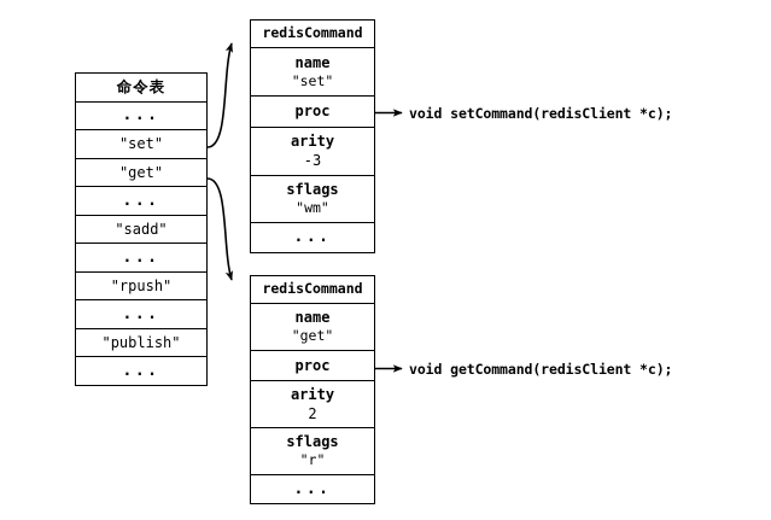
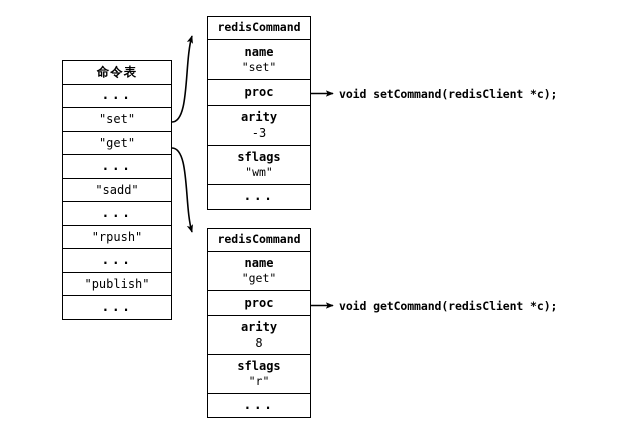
  命令表
  ...
  "set"
  "get"
  ...
  "sadd"
  ...
  "rpush"
  ...
  "publish"
  ...
  redisCommand
  name
  "set"
  proc
  arity
  -3
  sflags
  "wm"
  ...
  redisCommand
  name
  "get"
  proc
  arity
- 2
+ 8
  sflags
  "r"
  ...
  void setCommand(redisClient *c);
  void getCommand(redisClient *c);
